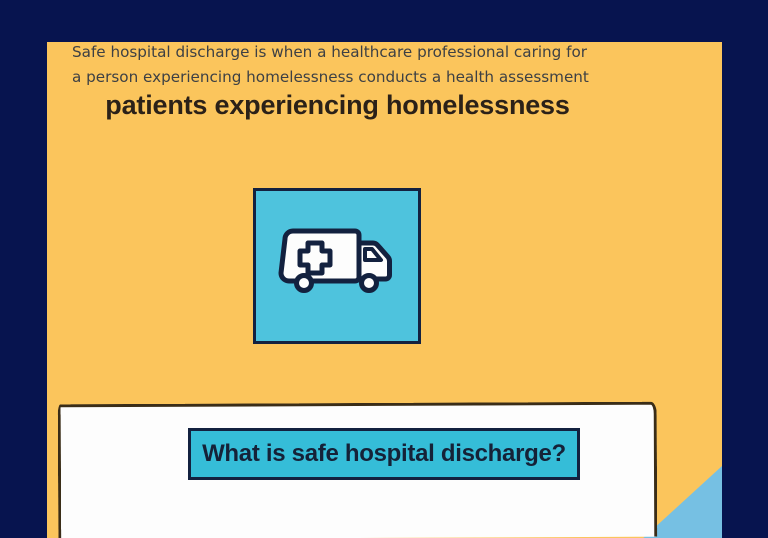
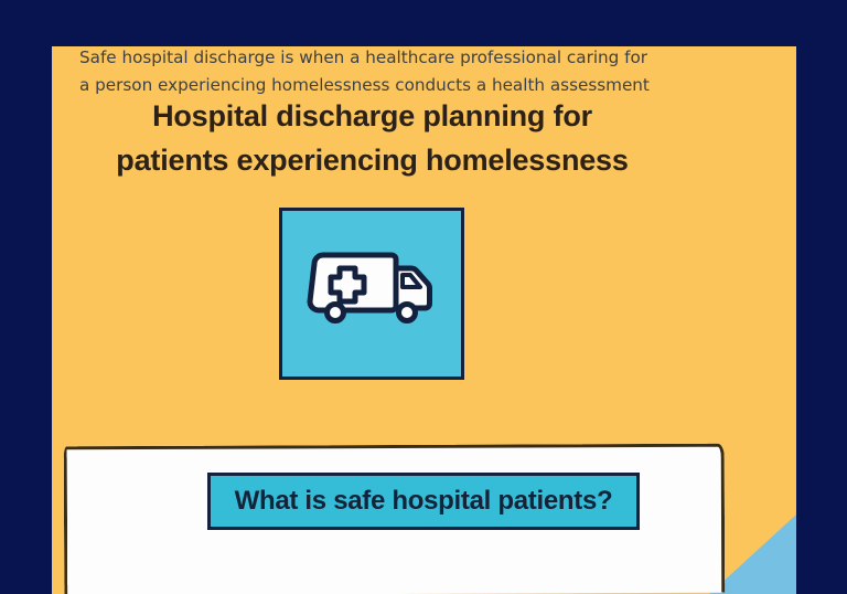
+ Hospital discharge planning for
  patients experiencing homelessness
  Safe hospital discharge is when a healthcare professional caring for
  a person experiencing homelessness conducts a health assessment
- What is safe hospital discharge?
+ What is safe hospital patients?
